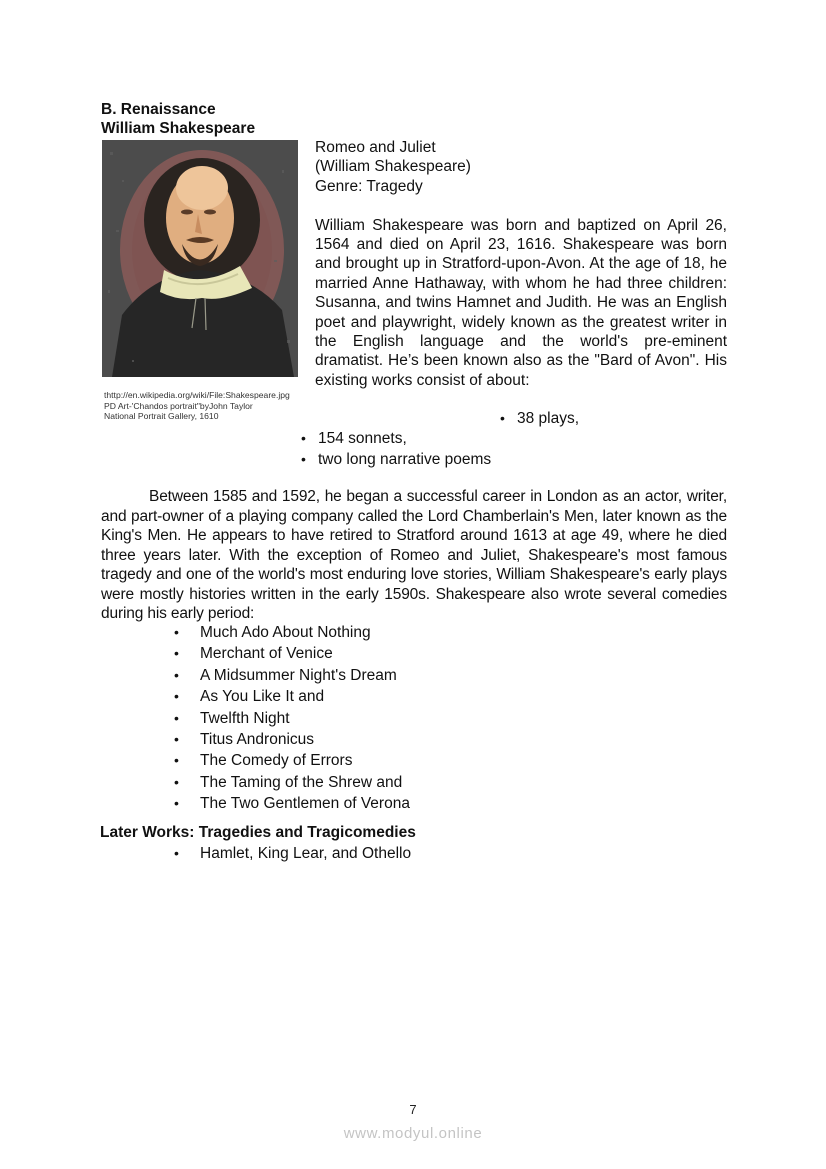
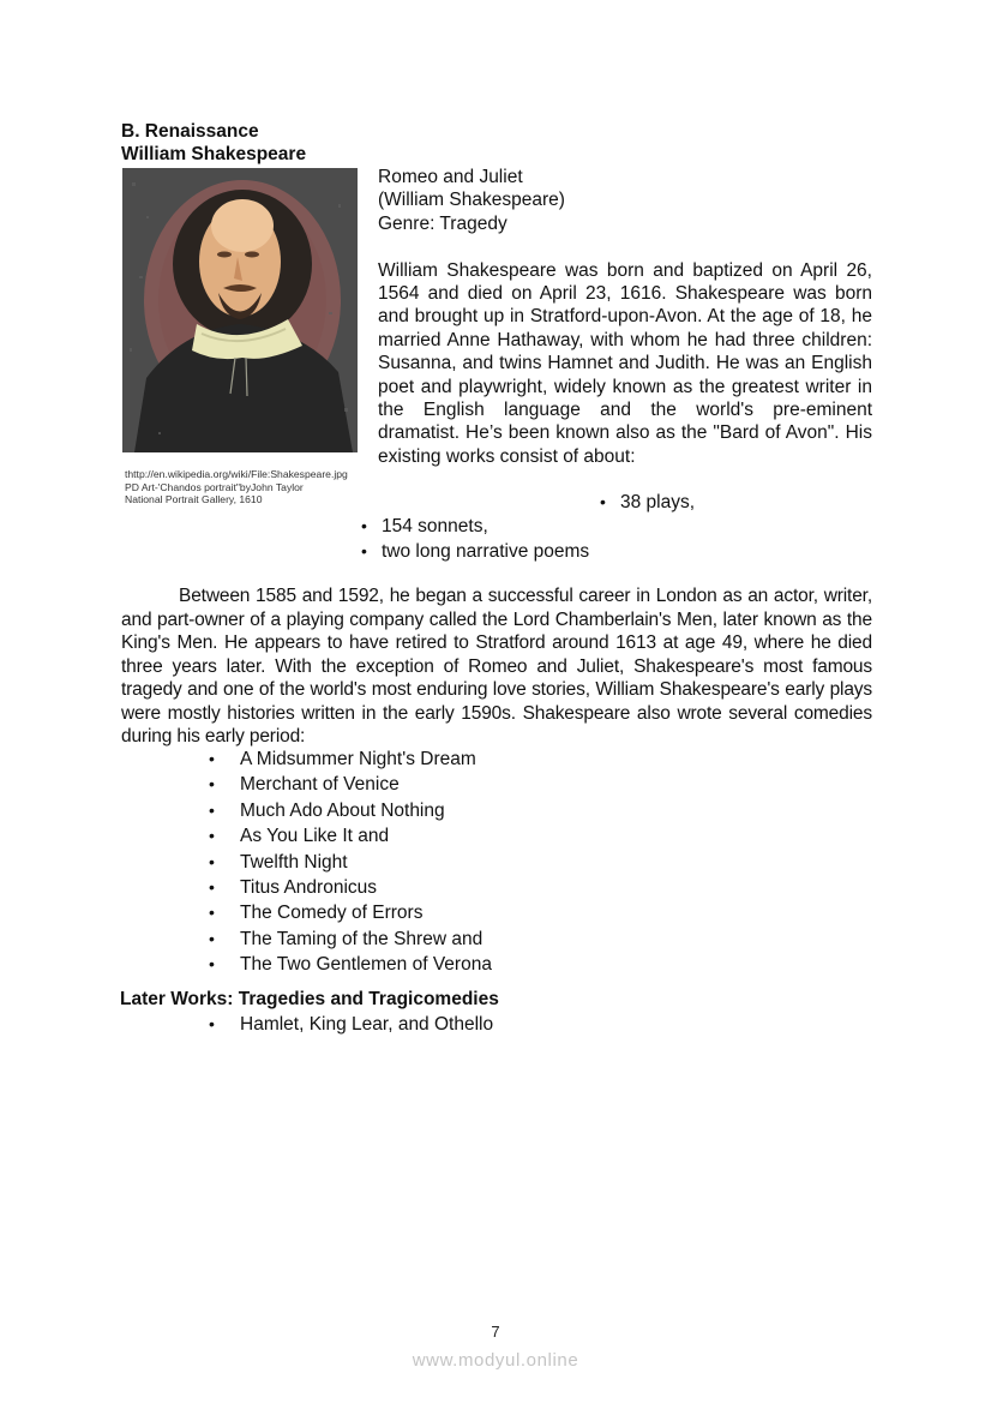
  B. Renaissance
  William Shakespeare
  thttp://en.wikipedia.org/wiki/File:Shakespeare.jpg
  PD Art-'Chandos portrait"byJohn Taylor
  National Portrait Gallery, 1610
  Romeo and Juliet
  (William Shakespeare)
  Genre: Tragedy
  William Shakespeare was born and baptized on April 26, 1564 and died on April 23, 1616. Shakespeare was born and brought up in Stratford-upon-Avon. At the age of 18, he married Anne Hathaway, with whom he had three children: Susanna, and twins Hamnet and Judith. He was an English poet and playwright, widely known as the greatest writer in the English language and the world's pre-eminent dramatist. He’s been known also as the "Bard of Avon". His existing works consist of about:
  • 38 plays,
  • 154 sonnets,
  • two long narrative poems
  Between 1585 and 1592, he began a successful career in London as an actor, writer, and part-owner of a playing company called the Lord Chamberlain's Men, later known as the King's Men. He appears to have retired to Stratford around 1613 at age 49, where he died three years later. With the exception of Romeo and Juliet, Shakespeare's most famous tragedy and one of the world's most enduring love stories, William Shakespeare's early plays were mostly histories written in the early 1590s. Shakespeare also wrote several comedies during his early period:
- • Much Ado About Nothing
+ • A Midsummer Night's Dream
  • Merchant of Venice
- • A Midsummer Night's Dream
+ • Much Ado About Nothing
  • As You Like It and
  • Twelfth Night
  • Titus Andronicus
  • The Comedy of Errors
  • The Taming of the Shrew and
  • The Two Gentlemen of Verona
  Later Works: Tragedies and Tragicomedies
  • Hamlet, King Lear, and Othello
  7
  www.modyul.online
